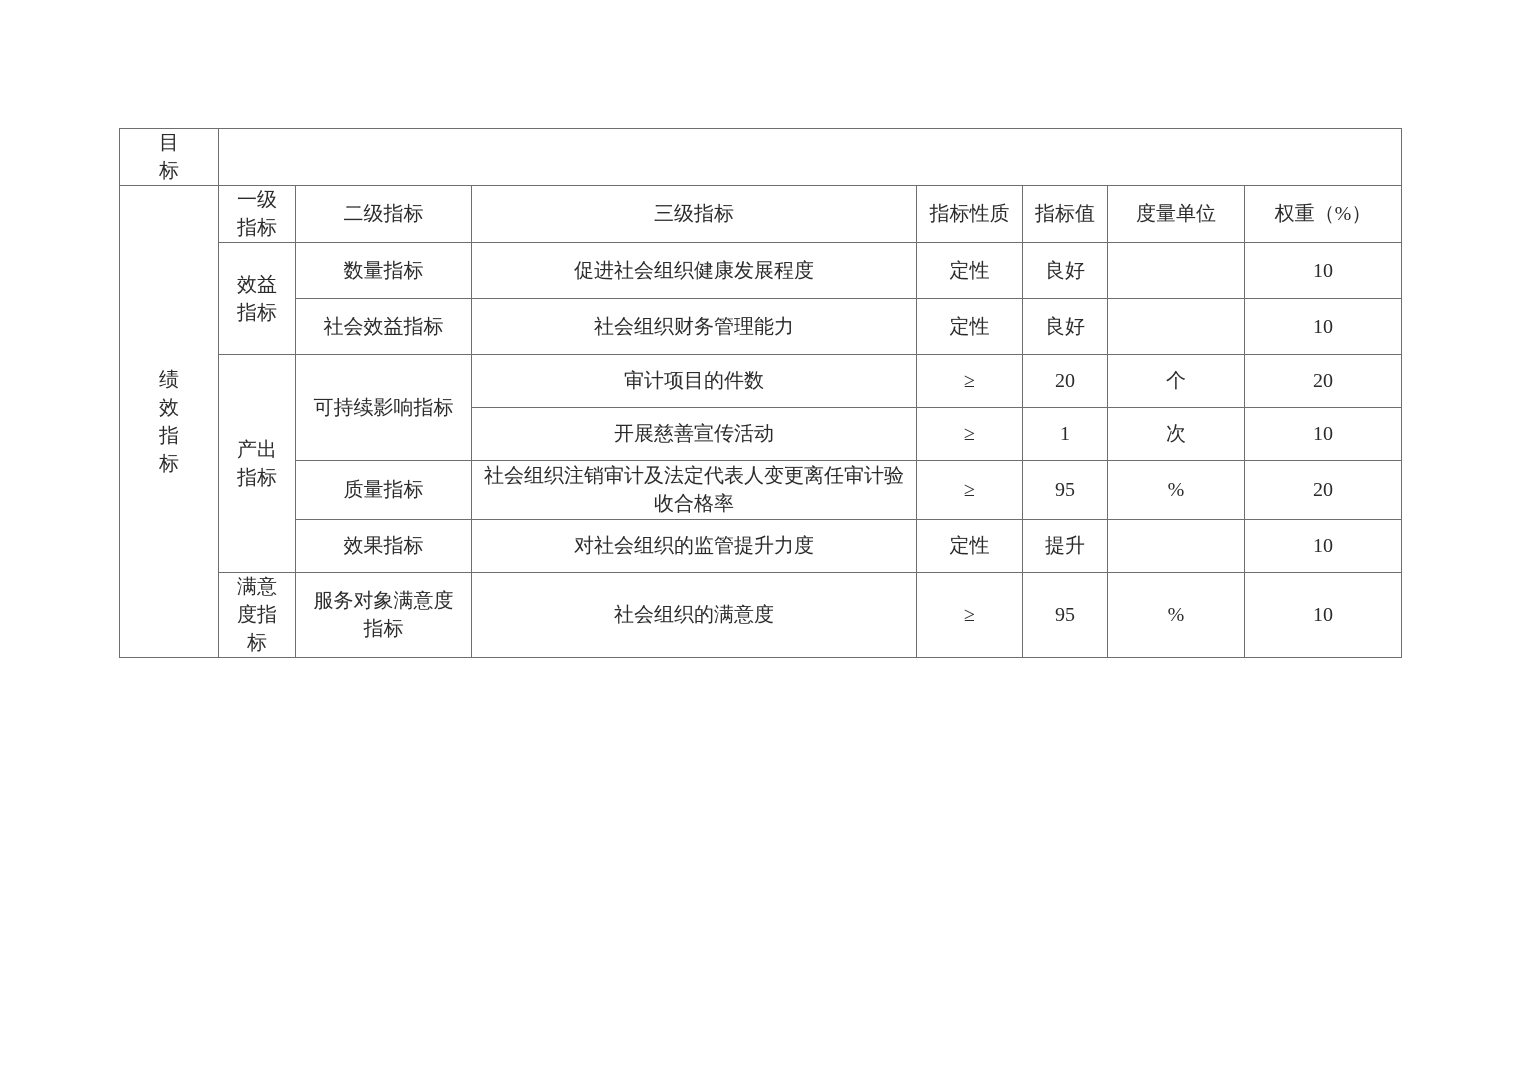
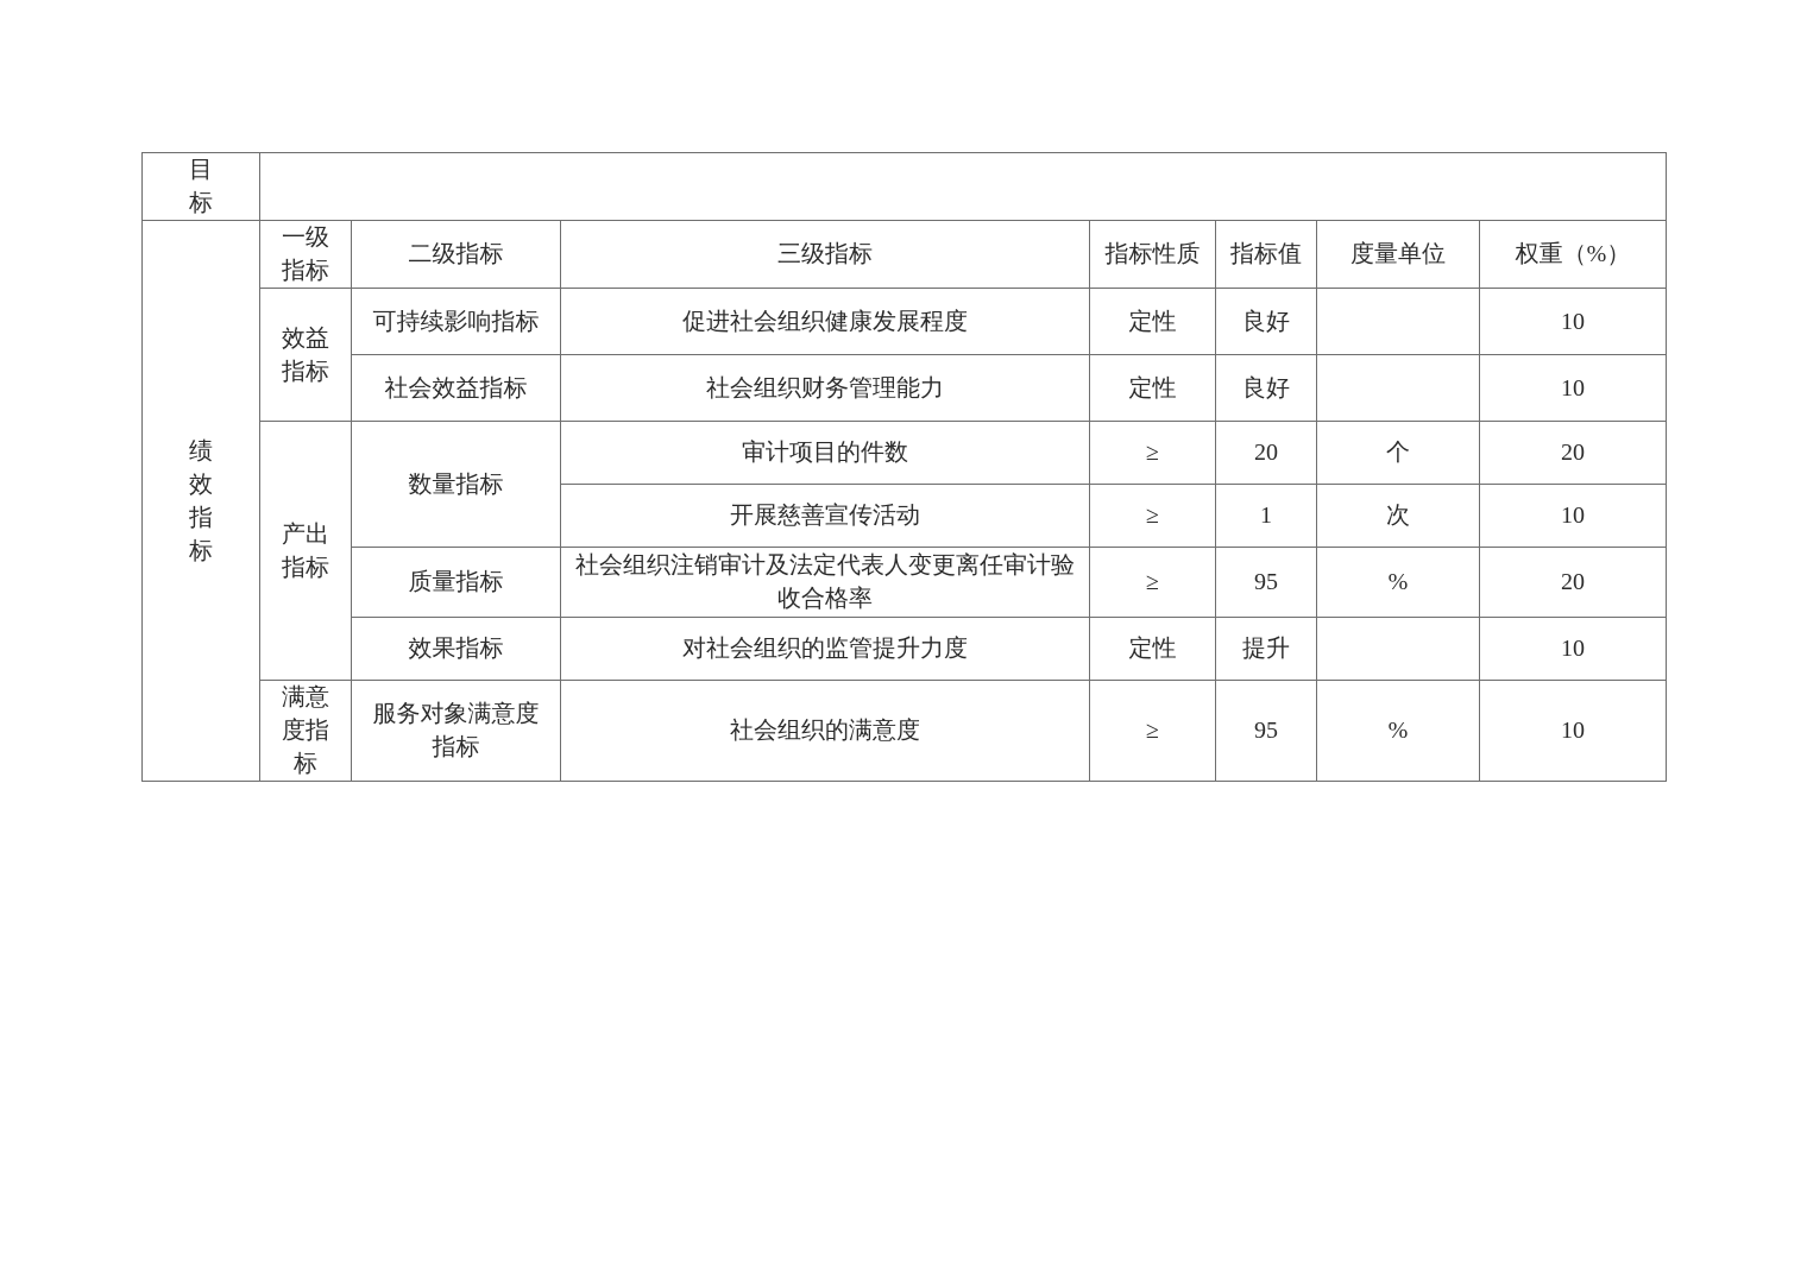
  目 标
  绩 效 指 标	一级 指标	二级指标	三级指标	指标性质	指标值	度量单位	权重（%）
- 效益 指标	数量指标	促进社会组织健康发展程度	定性	良好		10
+ 效益 指标	可持续影响指标	促进社会组织健康发展程度	定性	良好		10
  社会效益指标	社会组织财务管理能力	定性	良好		10
- 产出 指标	可持续影响指标	审计项目的件数	≥	20	个	20
+ 产出 指标	数量指标	审计项目的件数	≥	20	个	20
  开展慈善宣传活动	≥	1	次	10
  质量指标	社会组织注销审计及法定代表人变更离任审计验 收合格率	≥	95	%	20
  效果指标	对社会组织的监管提升力度	定性	提升		10
  满意 度指 标	服务对象满意度 指标	社会组织的满意度	≥	95	%	10
